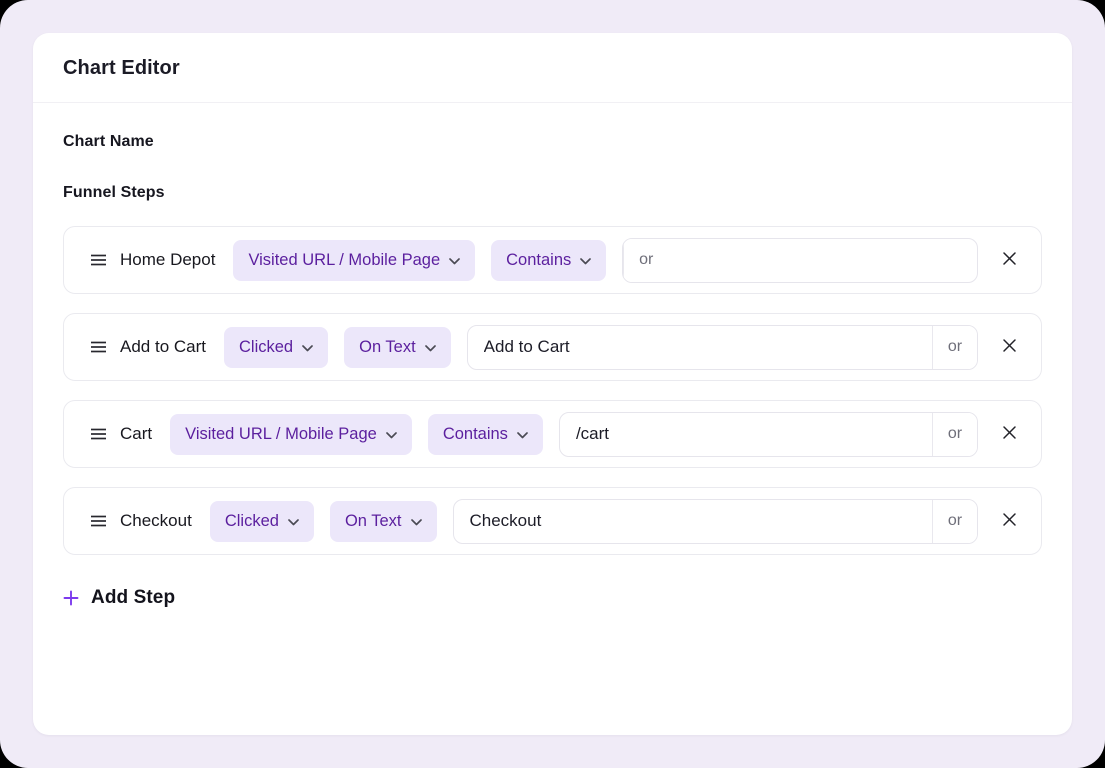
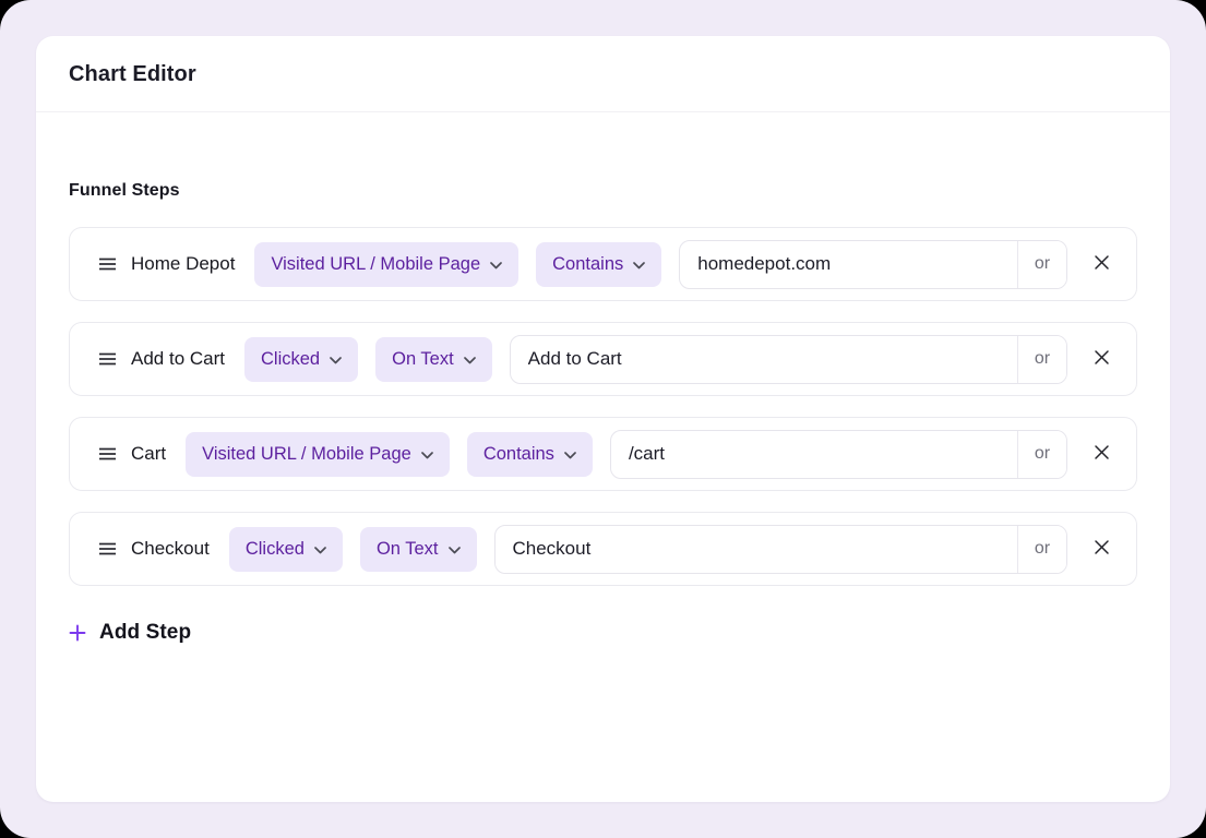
  Chart Editor
- Chart Name
  Funnel Steps
  Home Depot
  Visited URL / Mobile Page
  Contains
+ homedepot.com
  or
  Add to Cart
  Clicked
  On Text
  Add to Cart
  or
  Cart
  Visited URL / Mobile Page
  Contains
  /cart
  or
  Checkout
  Clicked
  On Text
  Checkout
  or
  Add Step
